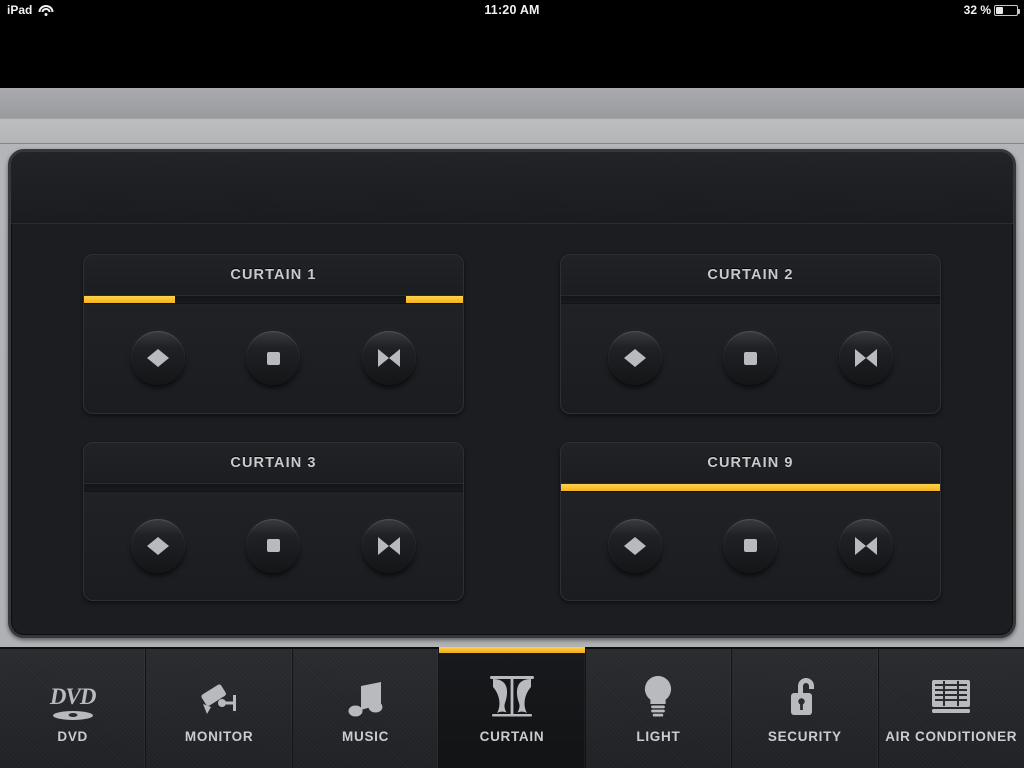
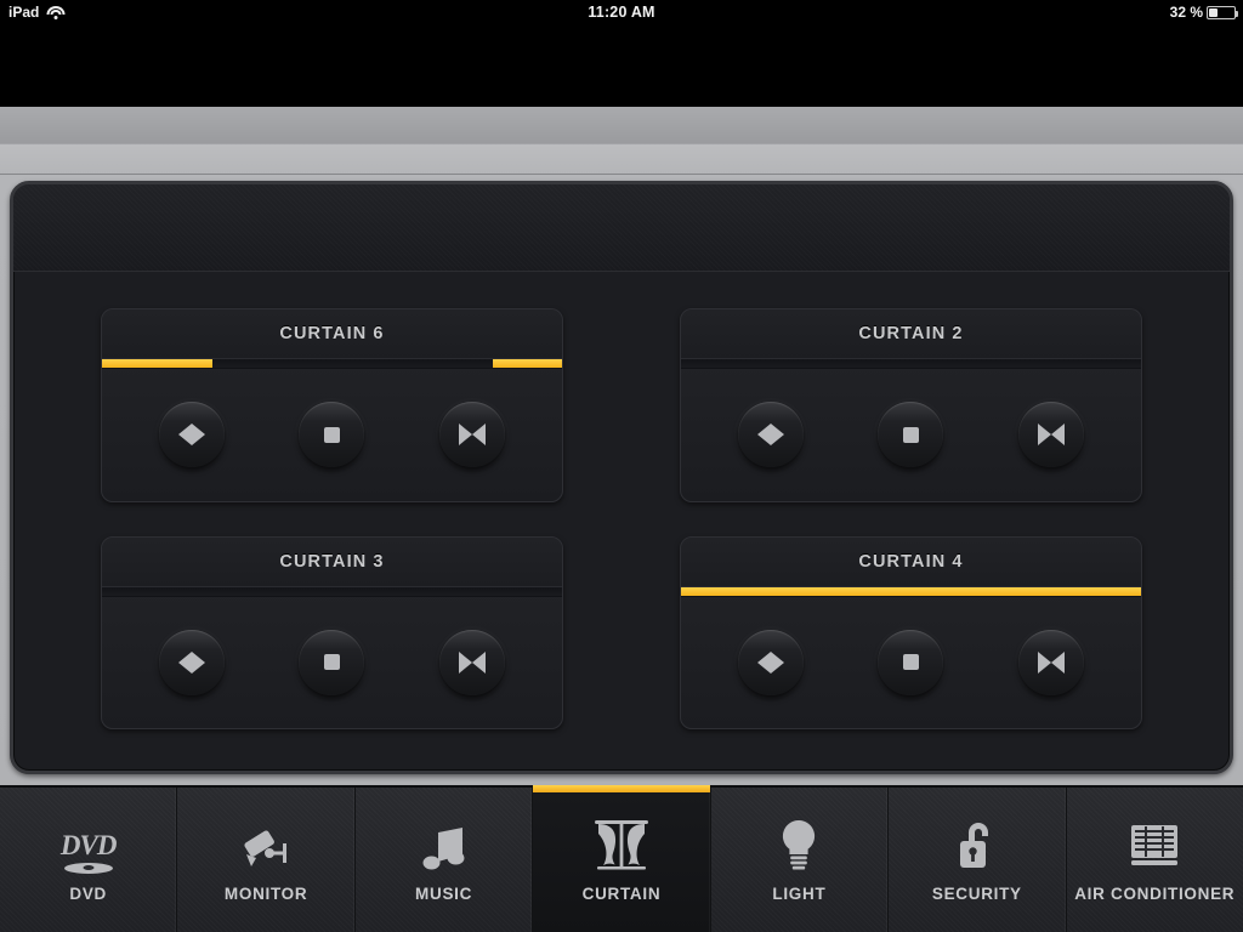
  iPad
  11:20 AM
  32 %
- CURTAIN 1
+ CURTAIN 6
  CURTAIN 2
  CURTAIN 3
- CURTAIN 9
+ CURTAIN 4
  DVD
  DVD
  MONITOR
  MUSIC
  CURTAIN
  LIGHT
  SECURITY
  AIR CONDITIONER
